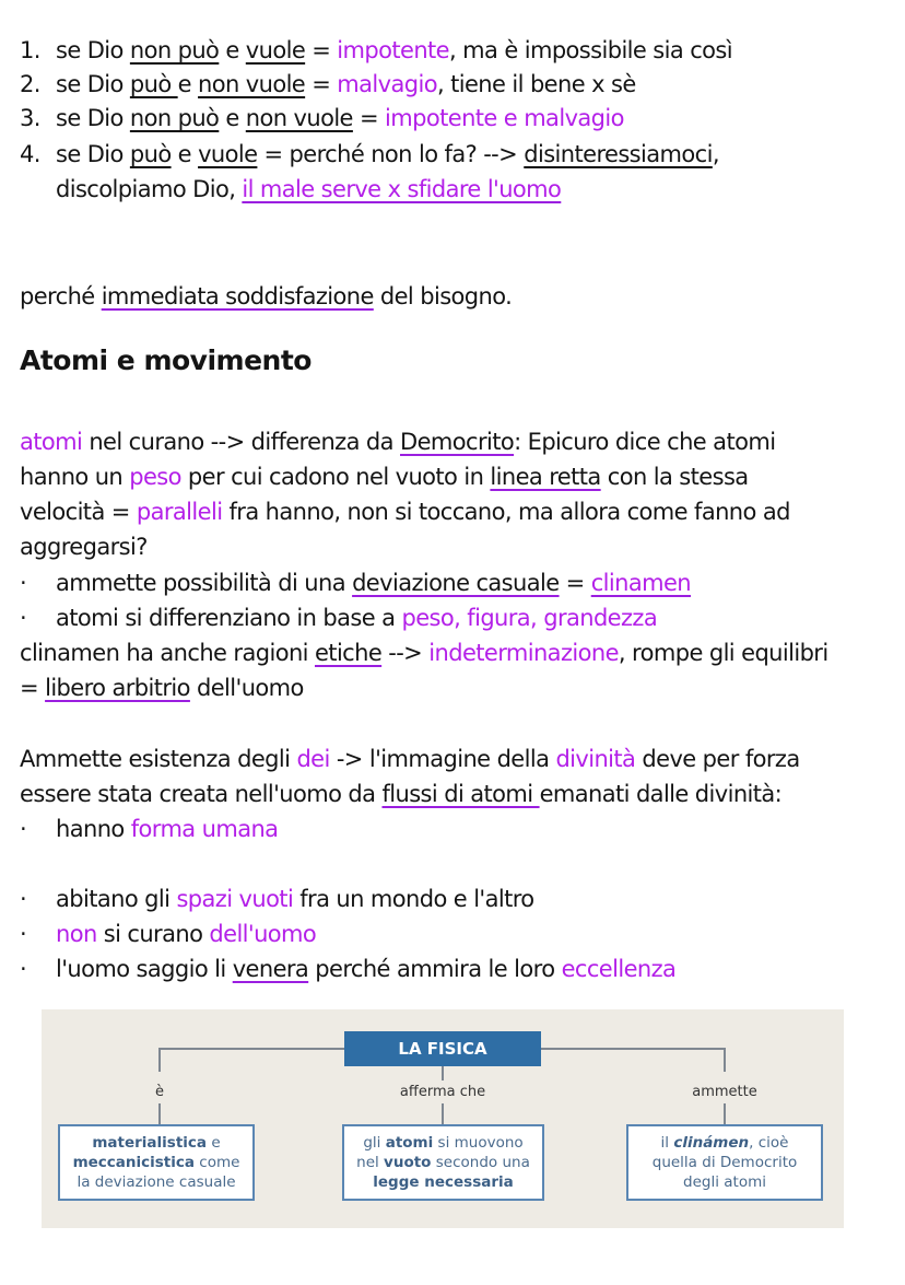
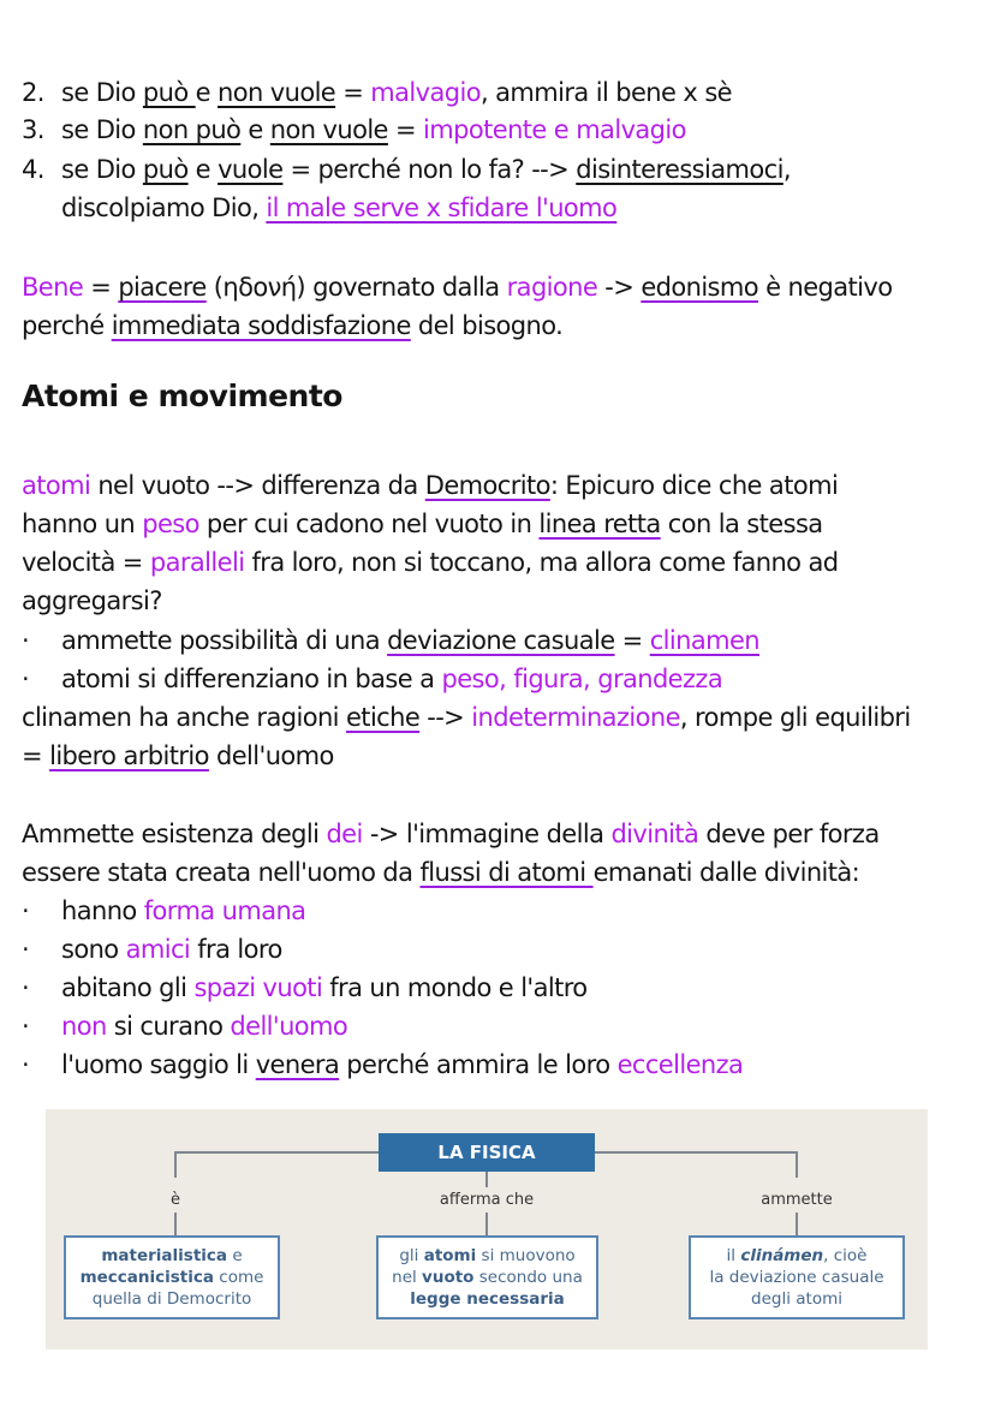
- 1. se Dio non può e vuole = impotente, ma è impossibile sia così
- 2. se Dio può e non vuole = malvagio, tiene il bene x sè
+ 2. se Dio può e non vuole = malvagio, ammira il bene x sè
  3. se Dio non può e non vuole = impotente e malvagio
  4. se Dio può e vuole = perché non lo fa? --> disinteressiamoci,
  discolpiamo Dio, il male serve x sfidare l'uomo
+ Bene = piacere (ηδονή) governato dalla ragione -> edonismo è negativo
  perché immediata soddisfazione del bisogno.
  Atomi e movimento
- atomi nel curano --> differenza da Democrito: Epicuro dice che atomi
+ atomi nel vuoto --> differenza da Democrito: Epicuro dice che atomi
  hanno un peso per cui cadono nel vuoto in linea retta con la stessa
- velocità = paralleli fra hanno, non si toccano, ma allora come fanno ad
+ velocità = paralleli fra loro, non si toccano, ma allora come fanno ad
  aggregarsi?
  · ammette possibilità di una deviazione casuale = clinamen
  · atomi si differenziano in base a peso, figura, grandezza
  clinamen ha anche ragioni etiche --> indeterminazione, rompe gli equilibri
  = libero arbitrio dell'uomo
  Ammette esistenza degli dei -> l'immagine della divinità deve per forza
  essere stata creata nell'uomo da flussi di atomi emanati dalle divinità:
  · hanno forma umana
+ · sono amici fra loro
  · abitano gli spazi vuoti fra un mondo e l'altro
  · non si curano dell'uomo
  · l'uomo saggio li venera perché ammira le loro eccellenza
  LA FISICA
  è
  afferma che
  ammette
  materialistica e
  meccanicistica come
- la deviazione casuale
+ quella di Democrito
  gli atomi si muovono
  nel vuoto secondo una
  legge necessaria
  il clinámen, cioè
- quella di Democrito
+ la deviazione casuale
  degli atomi
